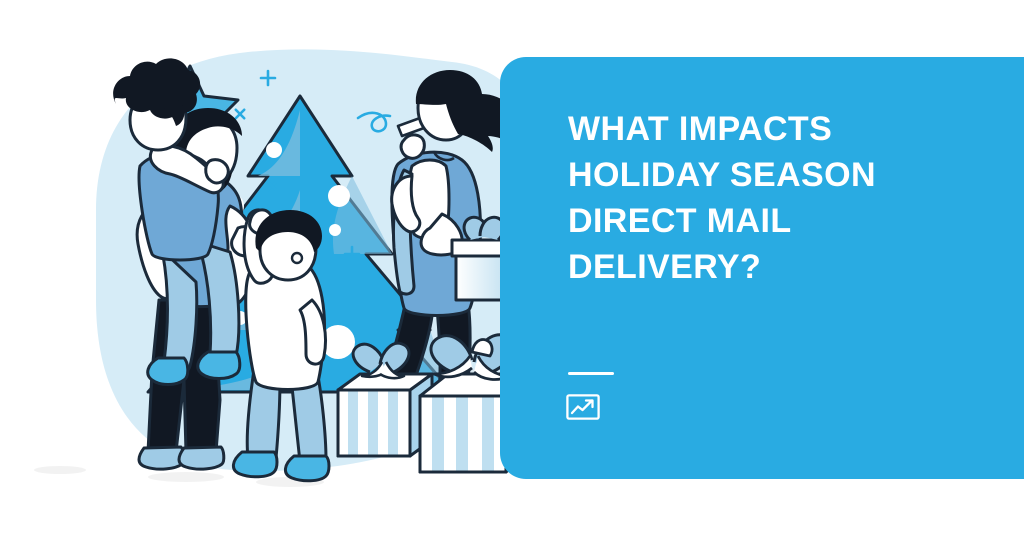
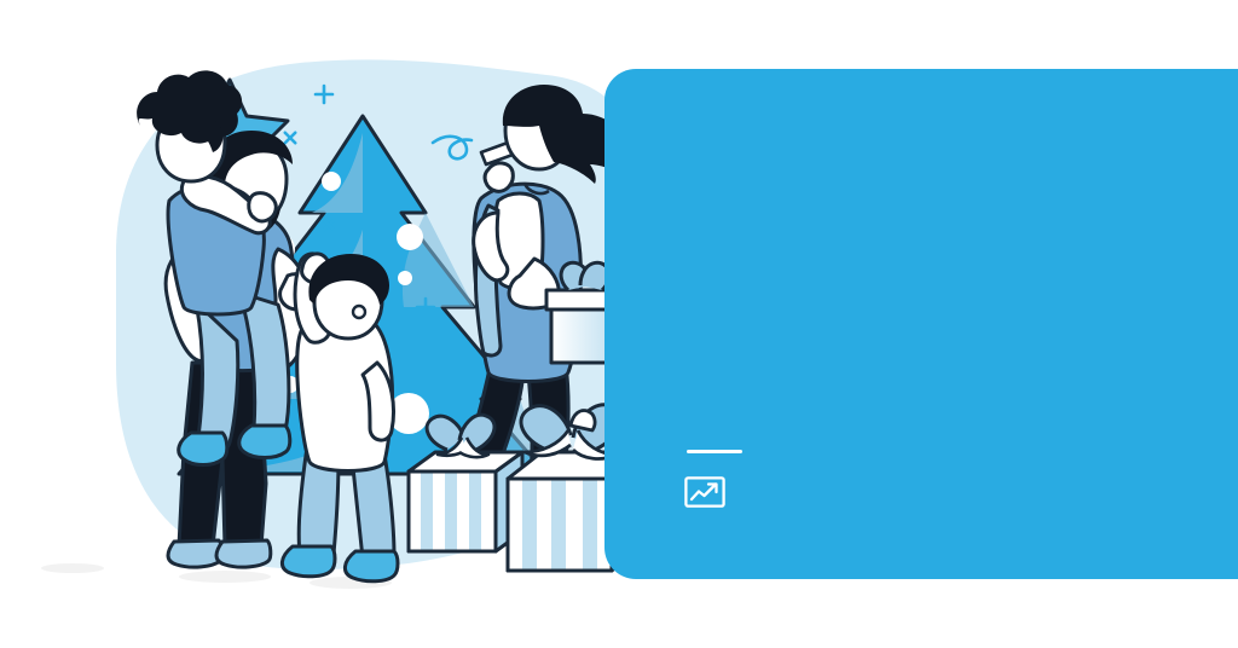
- WHAT IMPACTS
- HOLIDAY SEASON
- DIRECT MAIL
- DELIVERY?
